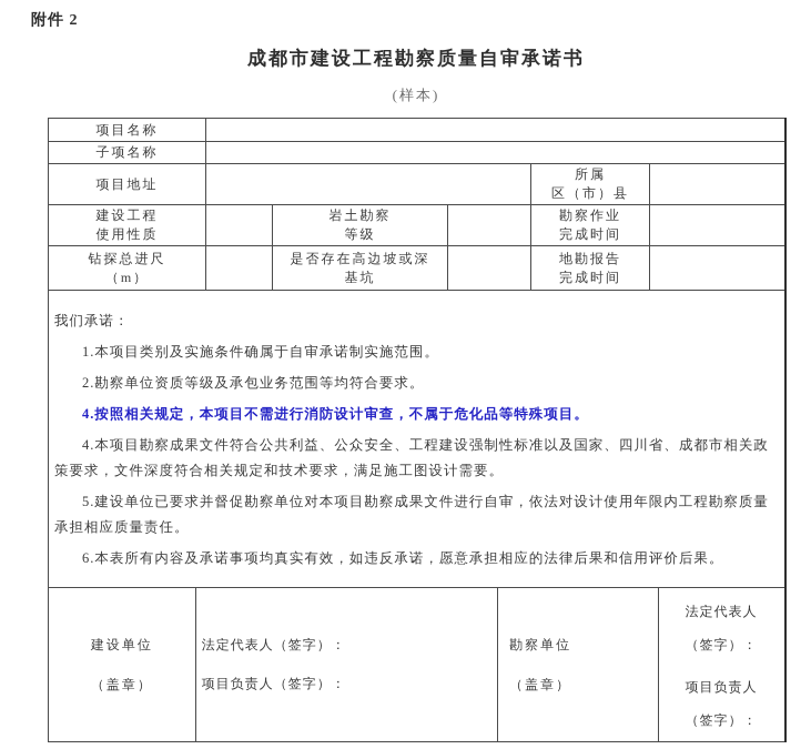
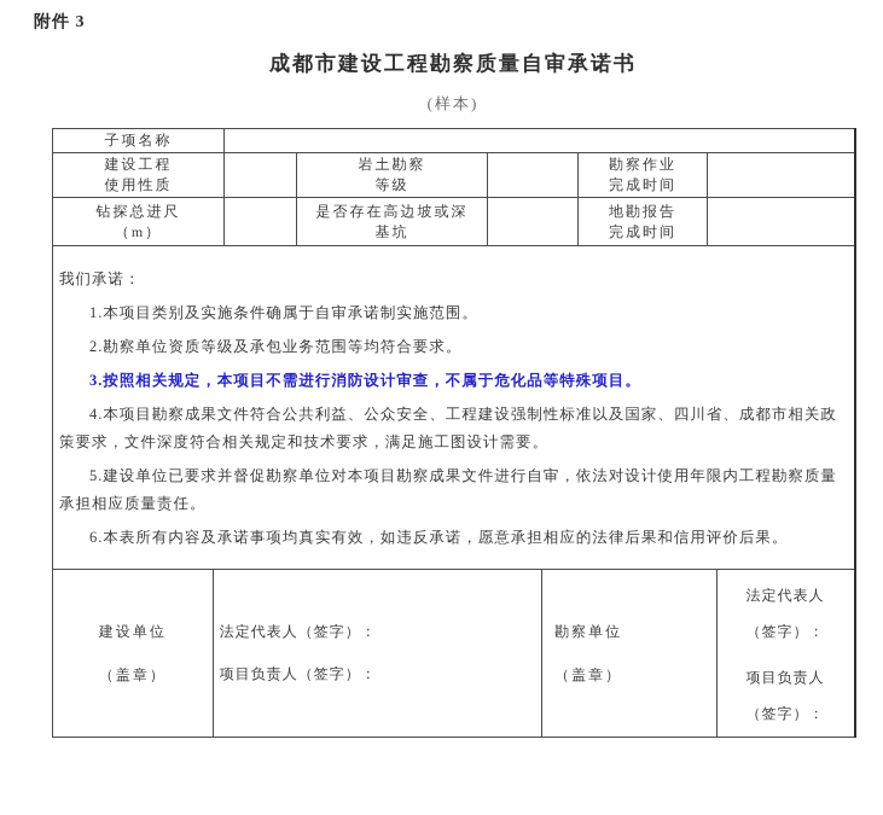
- 附件 2
+ 附件 3
  成都市建设工程勘察质量自审承诺书
  (样本)
- 项目名称
  子项名称
- 项目地址		所属 区（市）县
  建设工程 使用性质		岩土勘察 等级		勘察作业 完成时间
  钻探总进尺 （m）		是否存在高边坡或深 基坑		地勘报告 完成时间
- 我们承诺： 1.本项目类别及实施条件确属于自审承诺制实施范围。 2.勘察单位资质等级及承包业务范围等均符合要求。 4.按照相关规定，本项目不需进行消防设计审查，不属于危化品等特殊项目。 4.本项目勘察成果文件符合公共利益、公众安全、工程建设强制性标准以及国家、四川省、成都市相关政策要求，文件深度符合相关规定和技术要求，满足施工图设计需要。 5.建设单位已要求并督促勘察单位对本项目勘察成果文件进行自审，依法对设计使用年限内工程勘察质量承担相应质量责任。 6.本表所有内容及承诺事项均真实有效，如违反承诺，愿意承担相应的法律后果和信用评价后果。
+ 我们承诺： 1.本项目类别及实施条件确属于自审承诺制实施范围。 2.勘察单位资质等级及承包业务范围等均符合要求。 3.按照相关规定，本项目不需进行消防设计审查，不属于危化品等特殊项目。 4.本项目勘察成果文件符合公共利益、公众安全、工程建设强制性标准以及国家、四川省、成都市相关政策要求，文件深度符合相关规定和技术要求，满足施工图设计需要。 5.建设单位已要求并督促勘察单位对本项目勘察成果文件进行自审，依法对设计使用年限内工程勘察质量承担相应质量责任。 6.本表所有内容及承诺事项均真实有效，如违反承诺，愿意承担相应的法律后果和信用评价后果。
  建设单位 （盖章） 法定代表人（签字）： 项目负责人（签字）： 勘察单位 （盖章） 法定代表人 （签字）： 项目负责人 （签字）：
